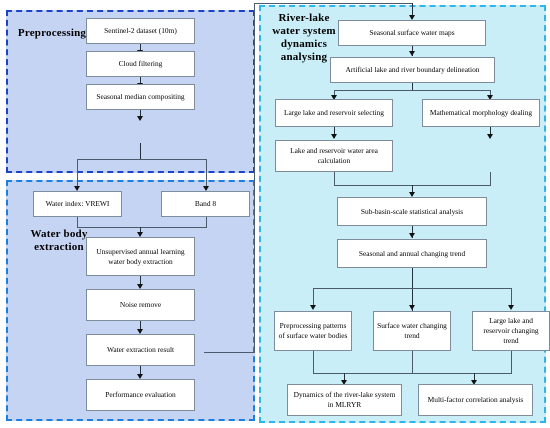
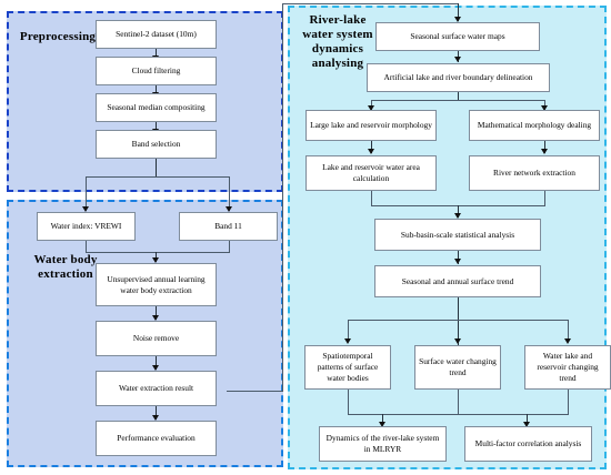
  Preprocessing
  Water body extraction
  River-lake water system dynamics analysing
  Sentinel-2 dataset (10m)
  Cloud filtering
  Seasonal median compositing
+ Band selection
  Water index: VREWI
- Band 8
+ Band 11
  Unsupervised annual learning water body extraction
  Noise remove
  Water extraction result
  Performance evaluation
  Seasonal surface water maps
  Artificial lake and river boundary delineation
- Large lake and reservoir selecting
+ Large lake and reservoir morphology
  Mathematical morphology dealing
  Lake and reservoir water area calculation
+ River network extraction
  Sub-basin-scale statistical analysis
- Seasonal and annual changing trend
+ Seasonal and annual surface trend
- Preprocessing patterns of surface water bodies
+ Spatiotemporal patterns of surface water bodies
  Surface water changing trend
- Large lake and reservoir changing trend
+ Water lake and reservoir changing trend
  Dynamics of the river-lake system in MLRYR
  Multi-factor correlation analysis
